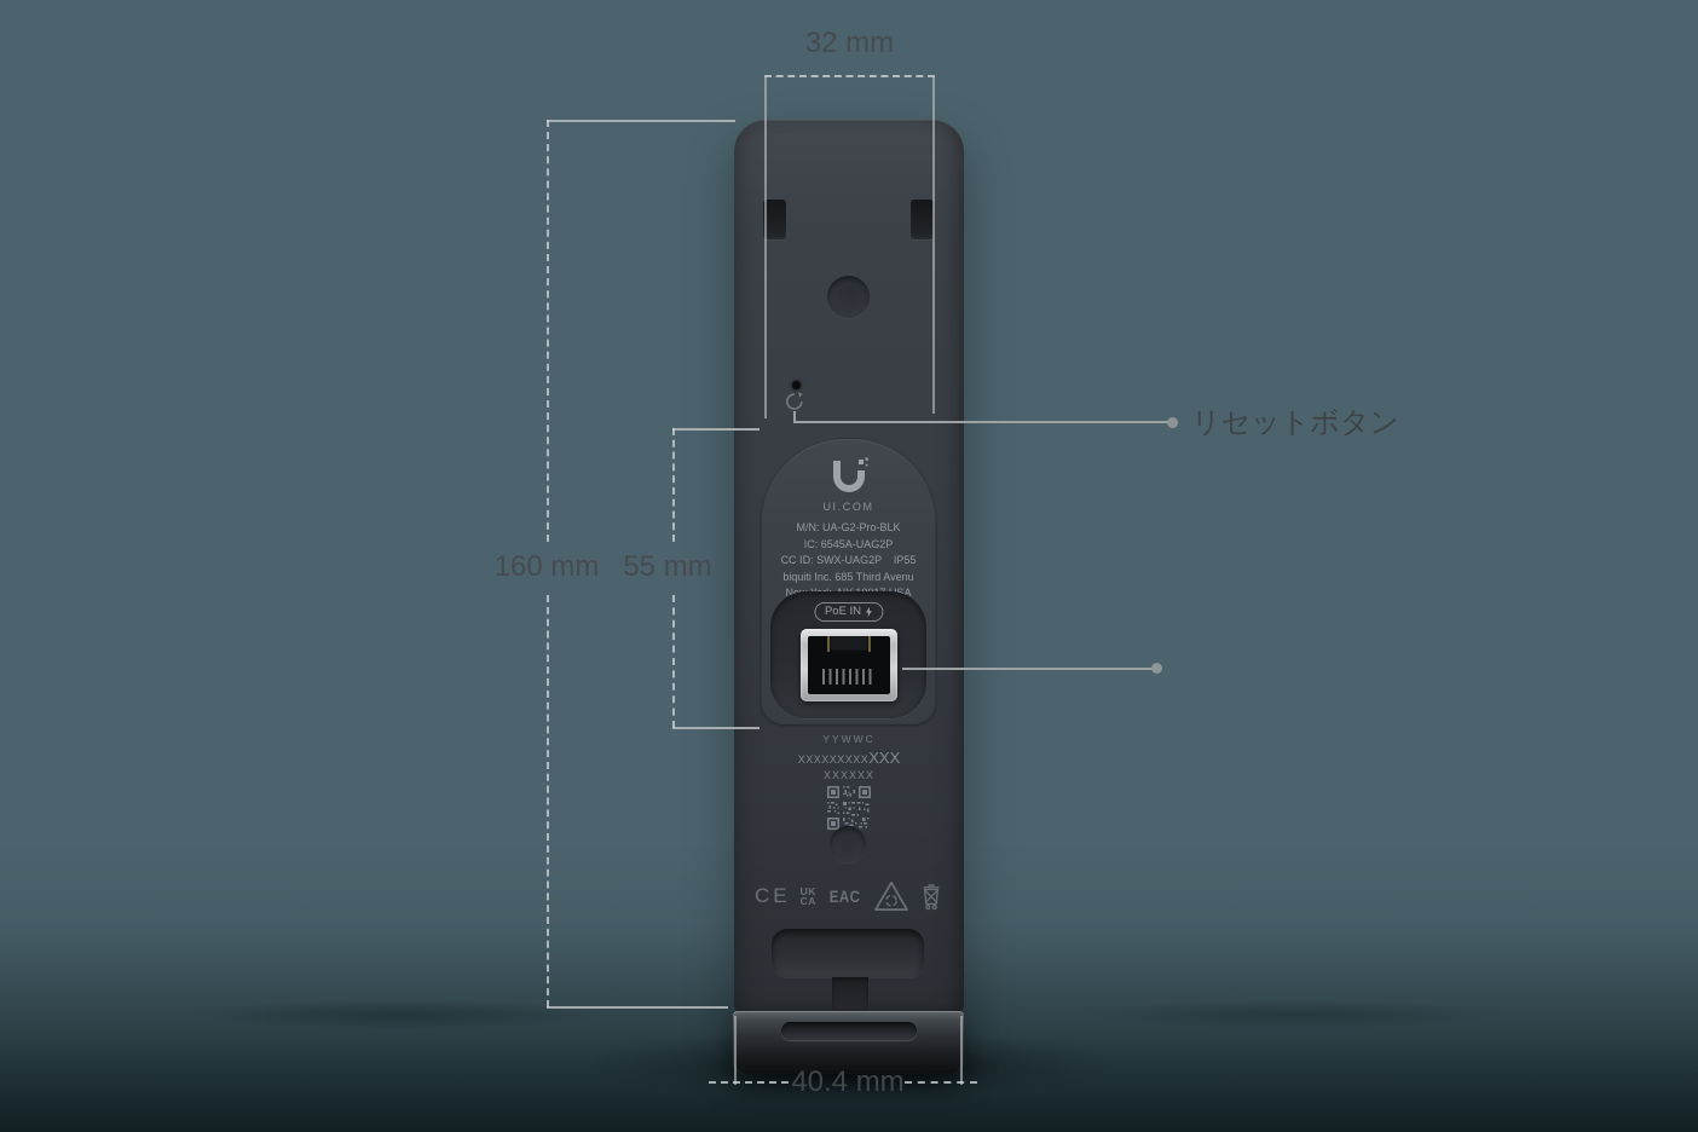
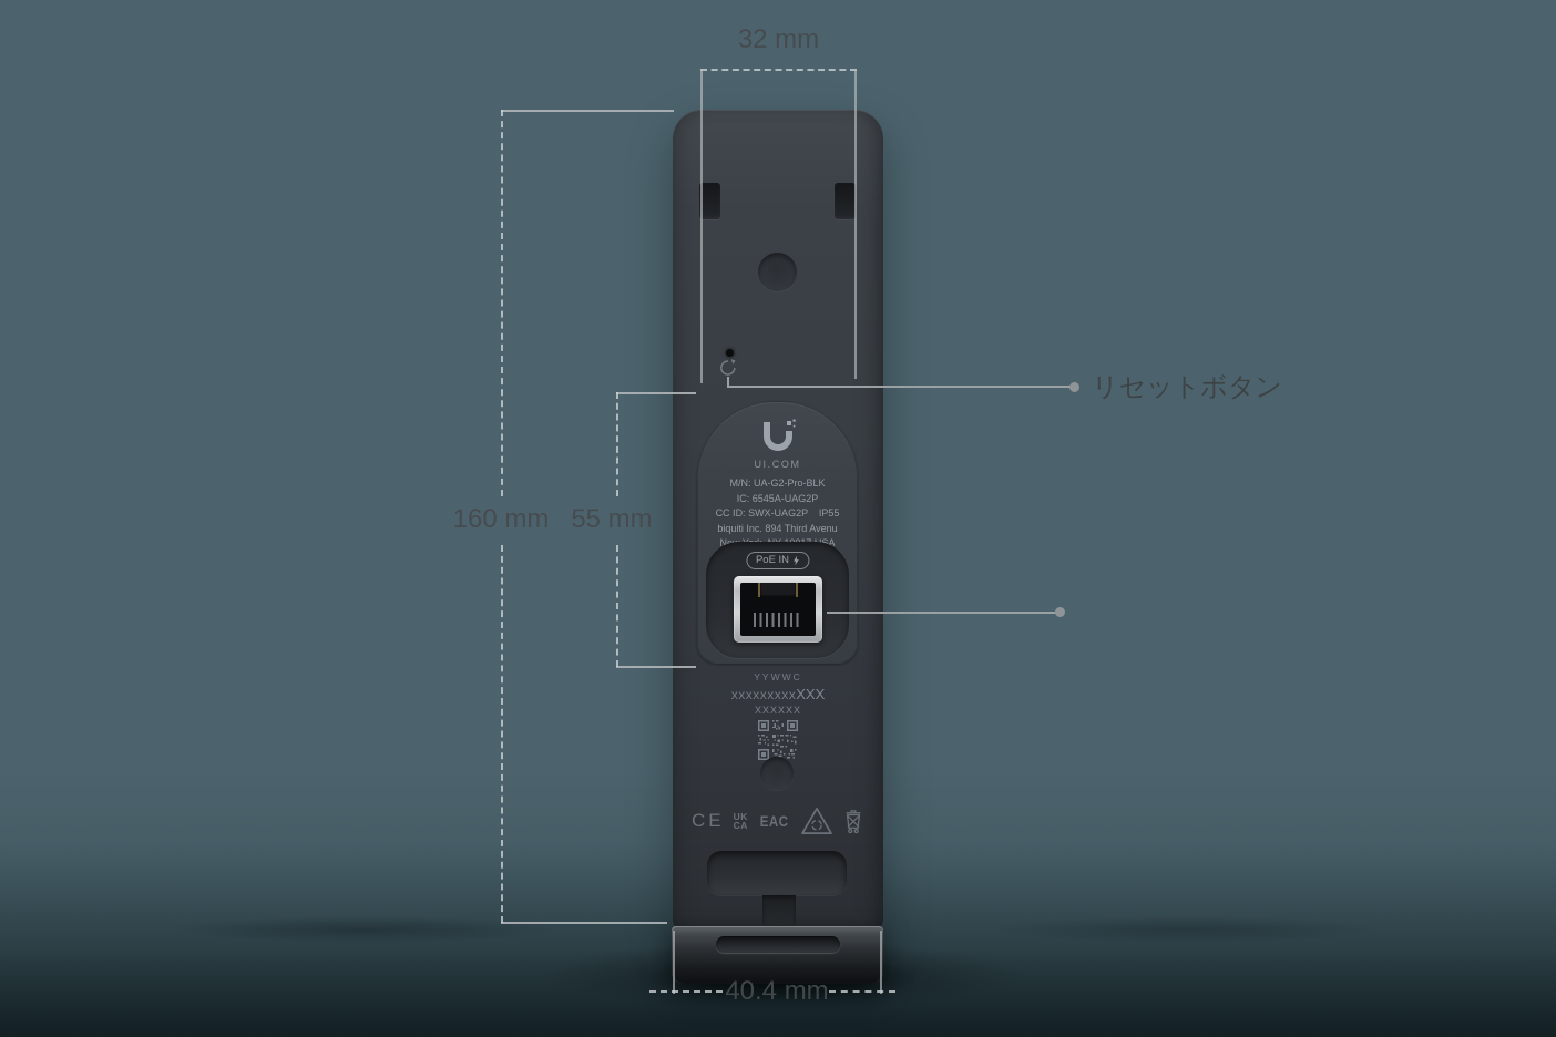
  UI.COM
  M/N: UA-G2-Pro-BLK
  IC: 6545A-UAG2P
  CC ID: SWX-UAG2P IP55
- biquiti Inc. 685 Third Avenu
+ biquiti Inc. 894 Third Avenu
  PoE IN
  YYWWC
  XXXXXXXXX
  XXX
  XXXXXX
  CE
  UK
  CA
  EAC
  32 mm
  160 mm
  55 mm
  40.4 mm
  リセットボタン
